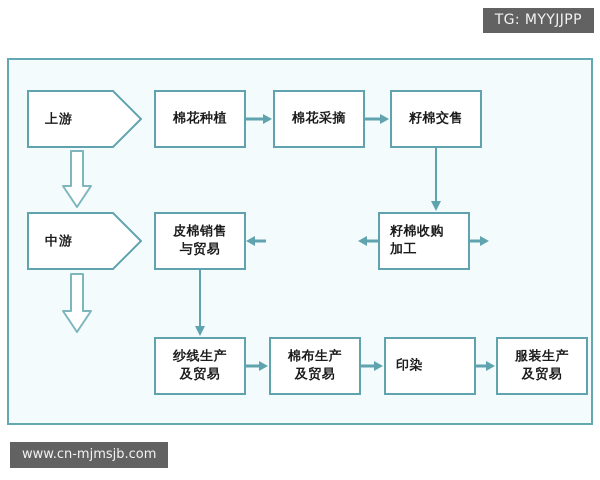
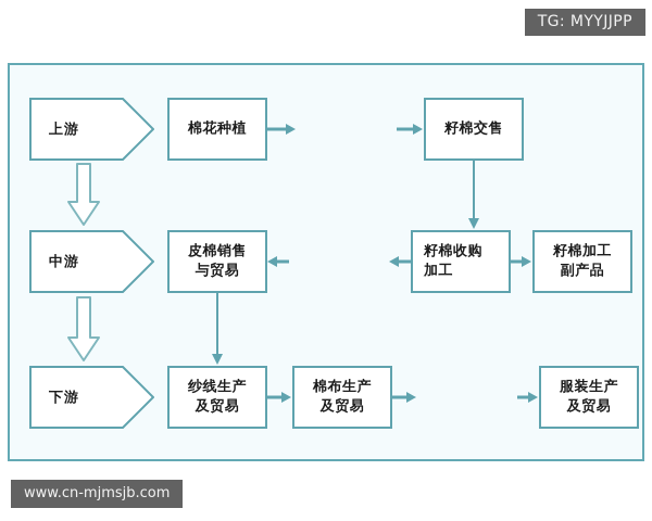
  TG: MYYJJPP
  上游
  中游
+ 下游
  棉花种植
- 棉花采摘
  籽棉交售
  皮棉销售
  与贸易
  籽棉收购
  加工
+ 籽棉加工
+ 副产品
  纱线生产
  及贸易
  棉布生产
  及贸易
- 印染
  服装生产
  及贸易
  www.cn-mjmsjb.com
